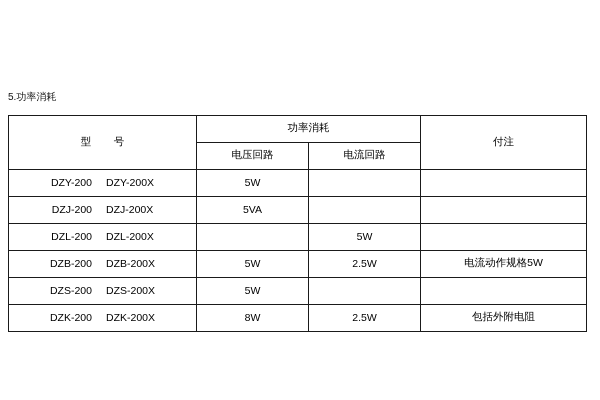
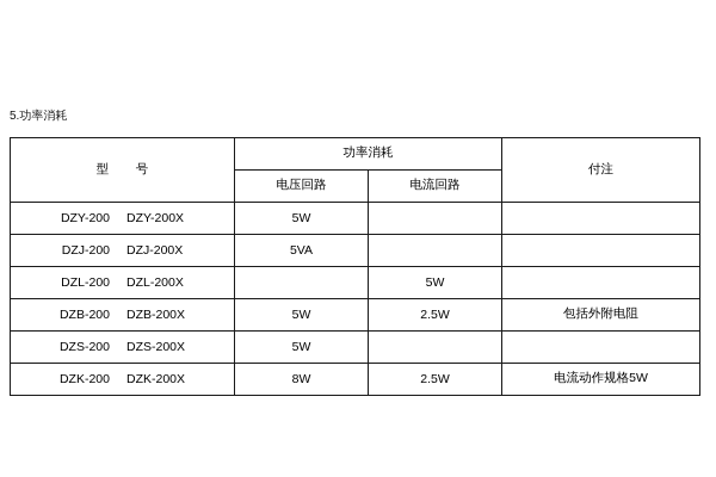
  5.功率消耗
  型 号	功率消耗	付注
  电压回路	电流回路
  DZY-200 DZY-200X	5W
  DZJ-200 DZJ-200X	5VA
  DZL-200 DZL-200X		5W
- DZB-200 DZB-200X	5W	2.5W	电流动作规格5W
+ DZB-200 DZB-200X	5W	2.5W	包括外附电阻
  DZS-200 DZS-200X	5W
- DZK-200 DZK-200X	8W	2.5W	包括外附电阻
+ DZK-200 DZK-200X	8W	2.5W	电流动作规格5W
